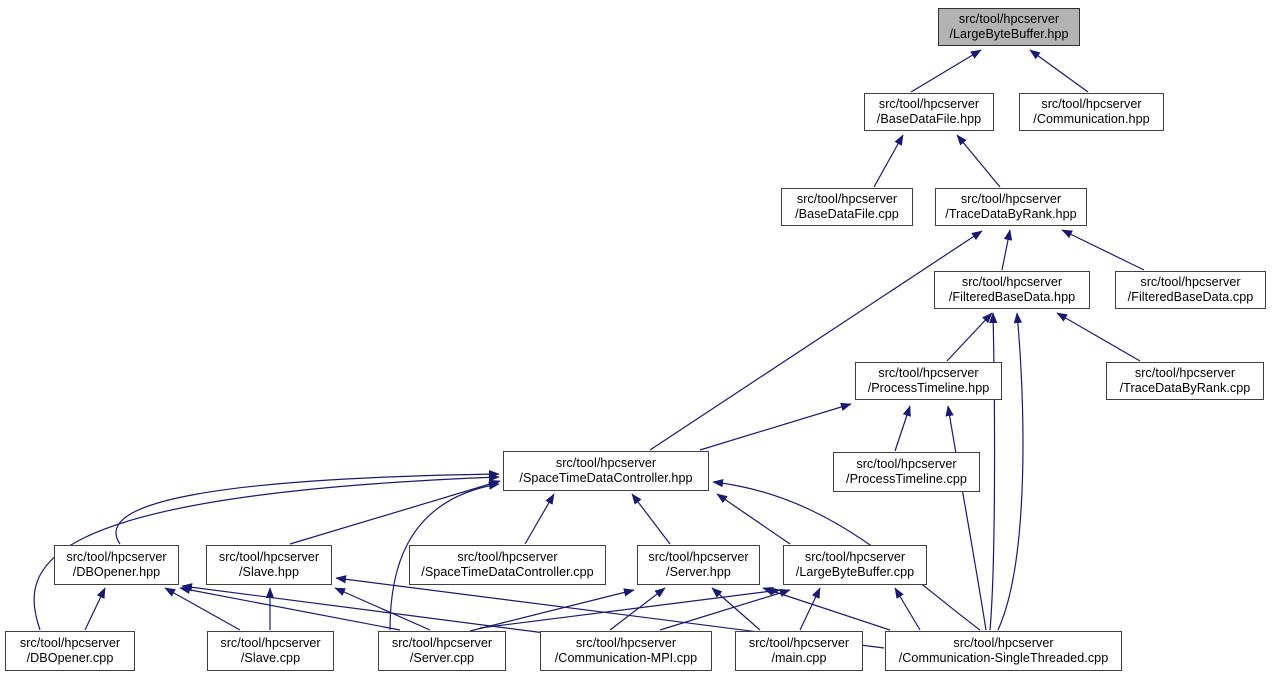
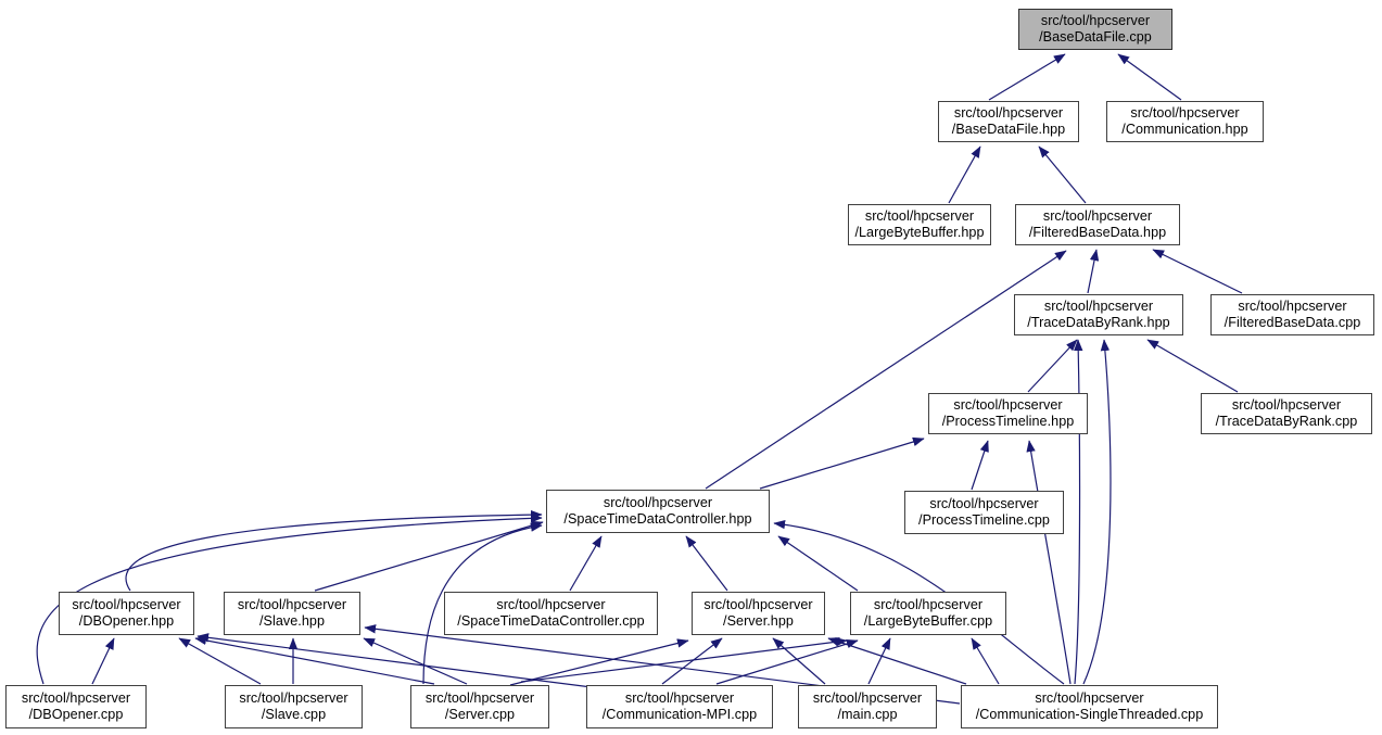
  src/tool/hpcserver
- /LargeByteBuffer.hpp
+ /BaseDataFile.cpp
  src/tool/hpcserver
  /BaseDataFile.hpp
  src/tool/hpcserver
  /Communication.hpp
  src/tool/hpcserver
- /BaseDataFile.cpp
+ /LargeByteBuffer.hpp
  src/tool/hpcserver
- /TraceDataByRank.hpp
+ /FilteredBaseData.hpp
  src/tool/hpcserver
- /FilteredBaseData.hpp
+ /TraceDataByRank.hpp
  src/tool/hpcserver
  /FilteredBaseData.cpp
  src/tool/hpcserver
  /ProcessTimeline.hpp
  src/tool/hpcserver
  /TraceDataByRank.cpp
  src/tool/hpcserver
  /SpaceTimeDataController.hpp
  src/tool/hpcserver
  /ProcessTimeline.cpp
  src/tool/hpcserver
  /DBOpener.hpp
  src/tool/hpcserver
  /Slave.hpp
  src/tool/hpcserver
  /SpaceTimeDataController.cpp
  src/tool/hpcserver
  /Server.hpp
  src/tool/hpcserver
  /LargeByteBuffer.cpp
  src/tool/hpcserver
  /DBOpener.cpp
  src/tool/hpcserver
  /Slave.cpp
  src/tool/hpcserver
  /Server.cpp
  src/tool/hpcserver
  /Communication-MPI.cpp
  src/tool/hpcserver
  /main.cpp
  src/tool/hpcserver
  /Communication-SingleThreaded.cpp
